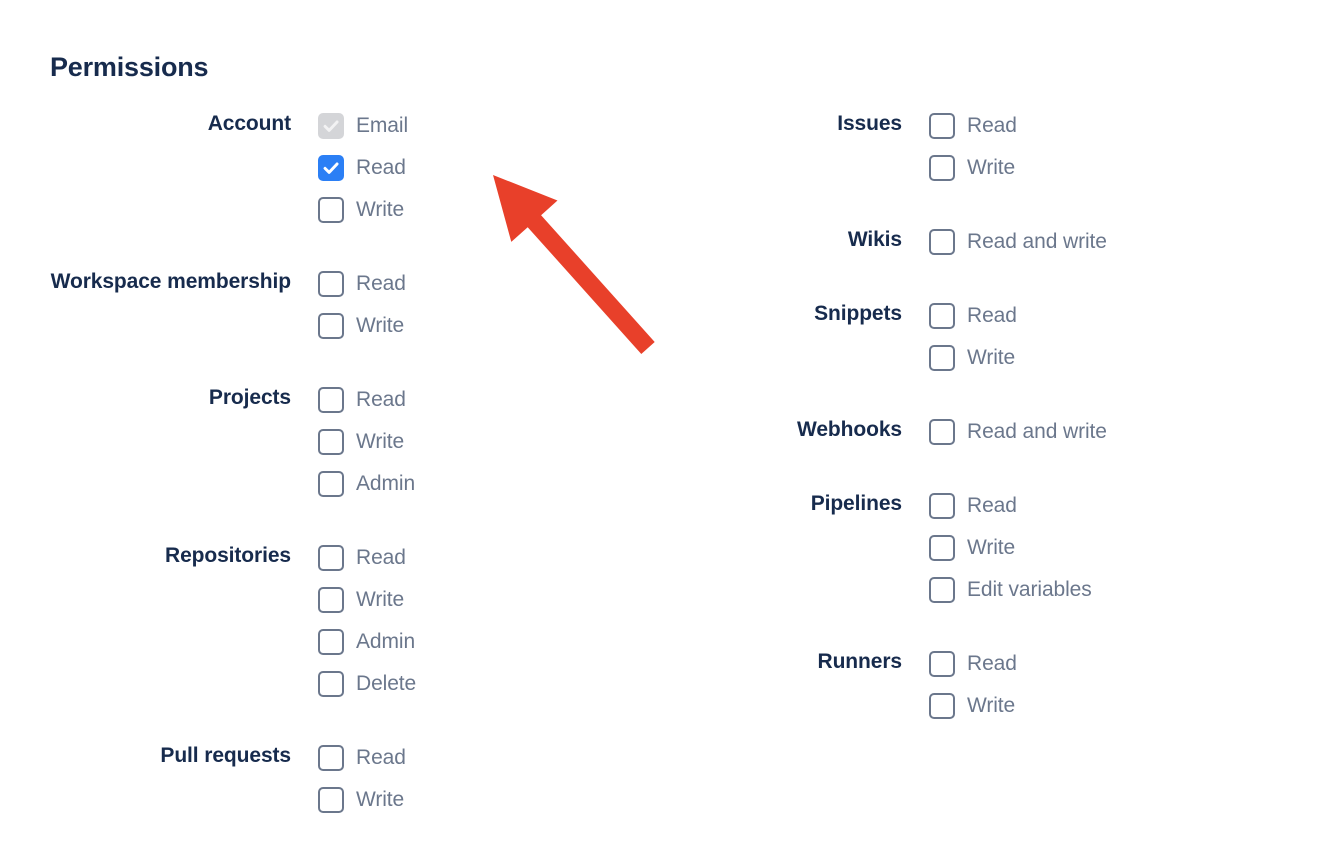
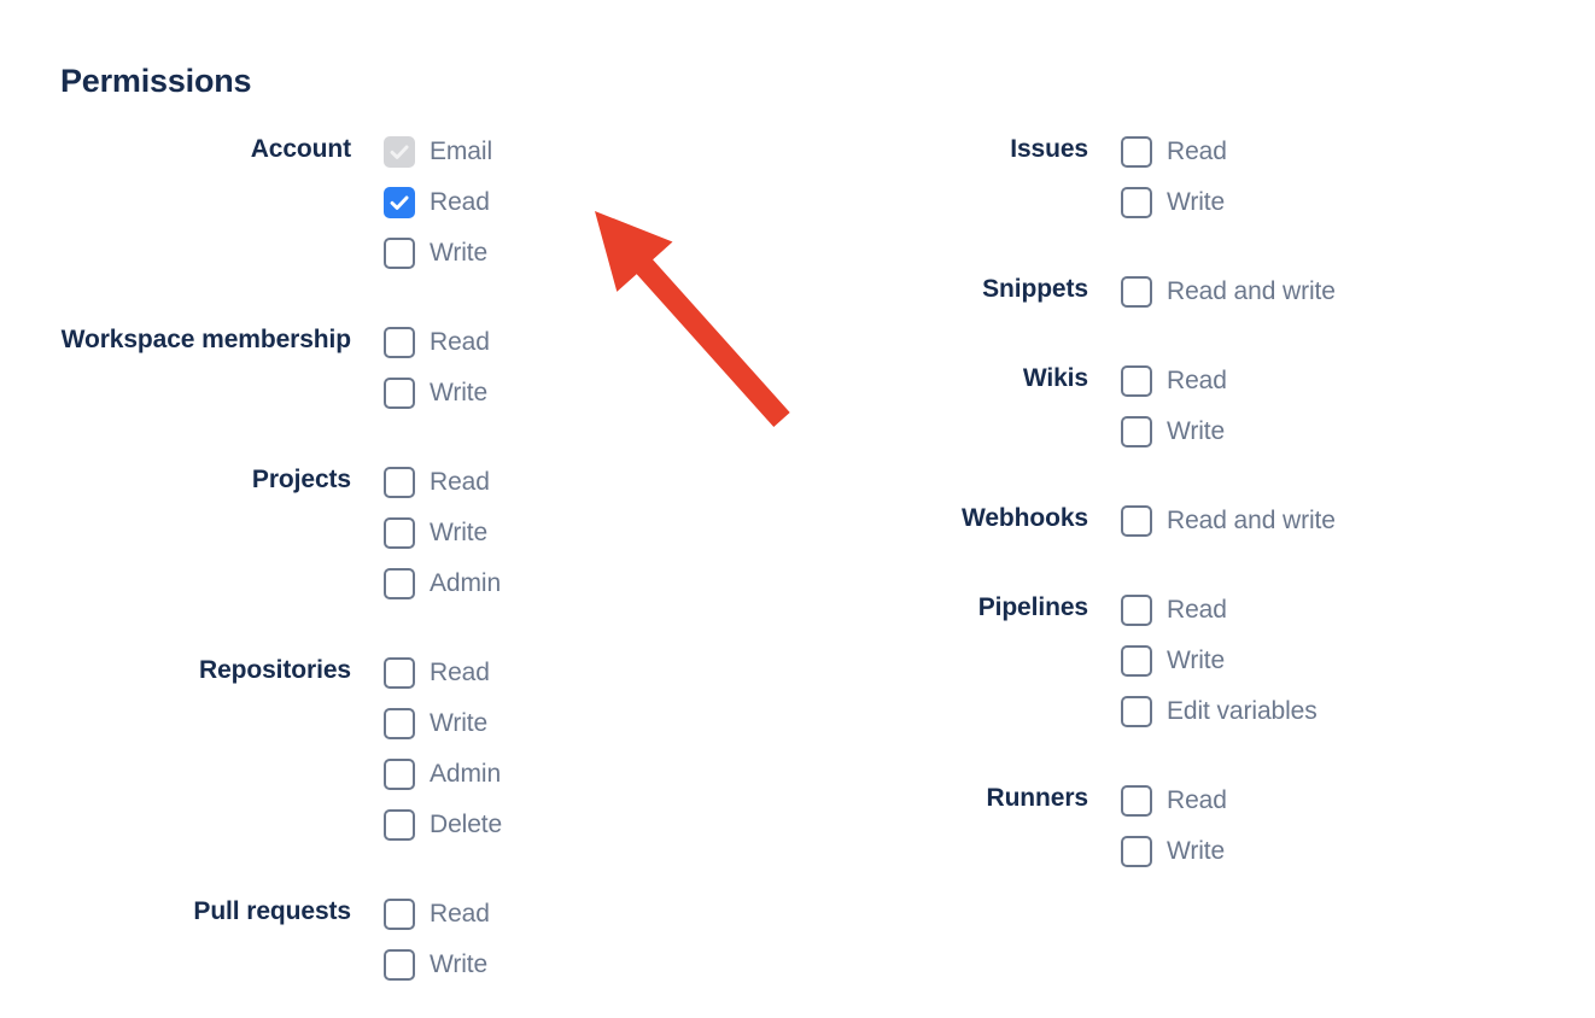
  Permissions
  Account
  Email
  Read
  Write
  Workspace membership
  Read
  Write
  Projects
  Read
  Write
  Admin
  Repositories
  Read
  Write
  Admin
  Delete
  Pull requests
  Read
  Write
  Issues
  Read
  Write
- Wikis
+ Snippets
  Read and write
- Snippets
+ Wikis
  Read
  Write
  Webhooks
  Read and write
  Pipelines
  Read
  Write
  Edit variables
  Runners
  Read
  Write
